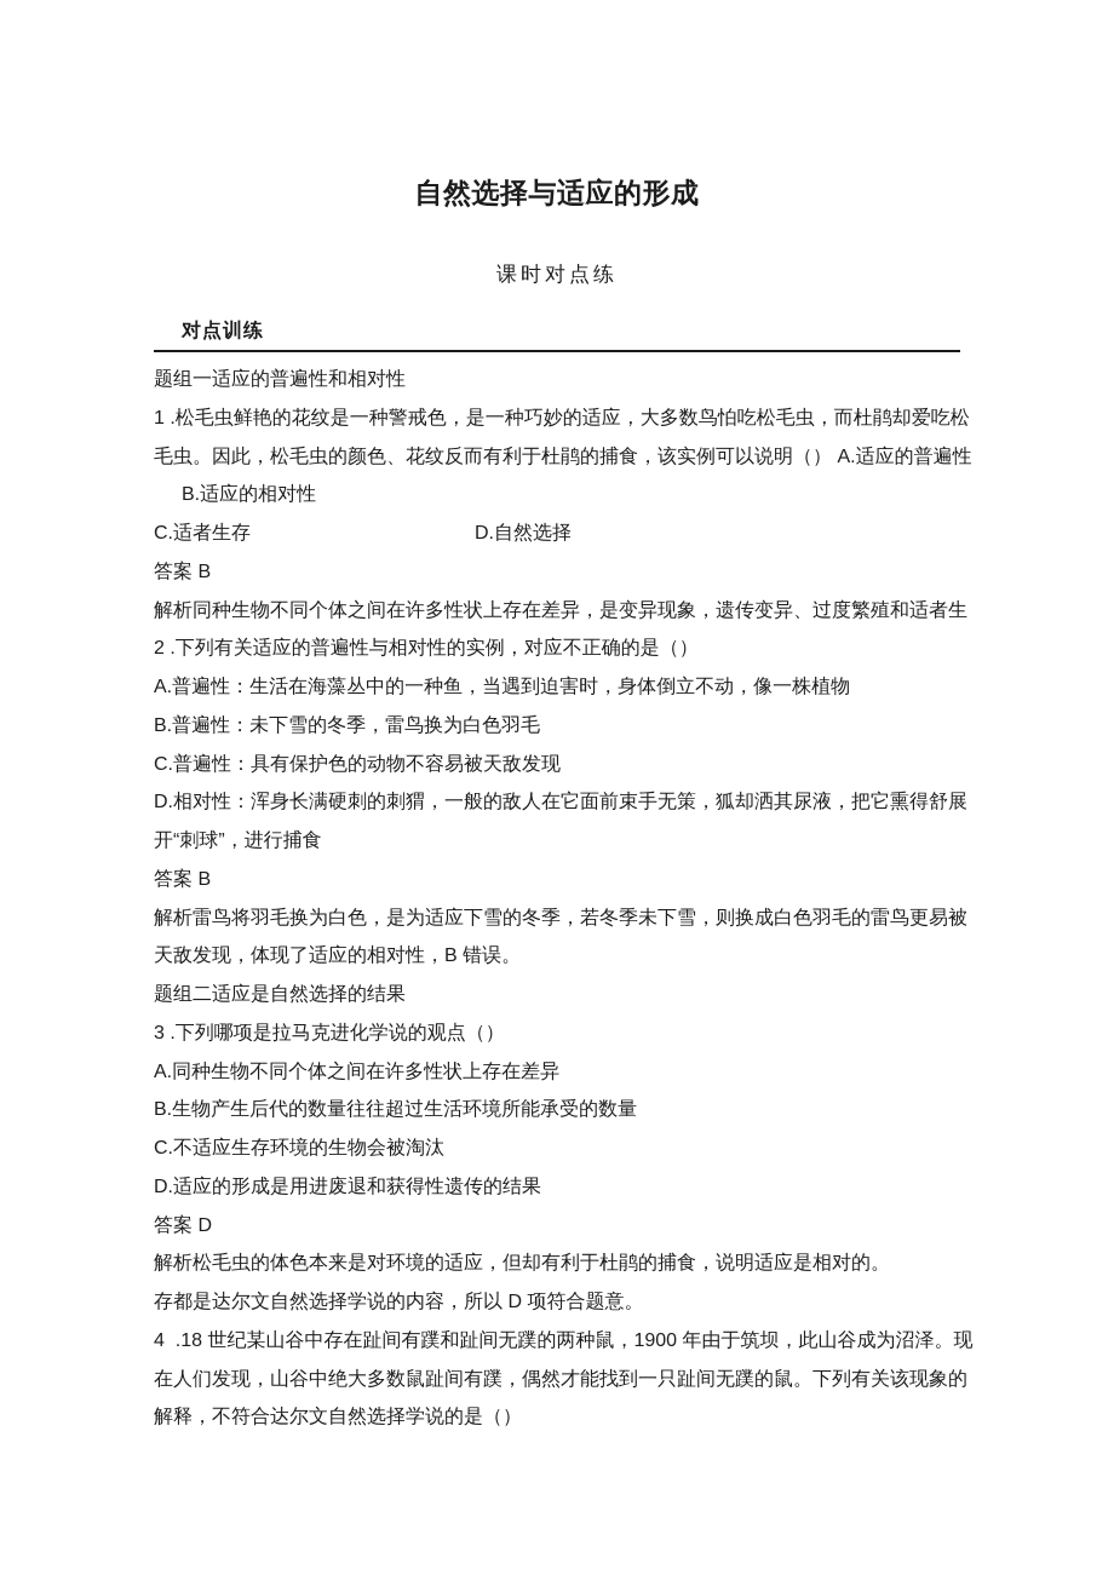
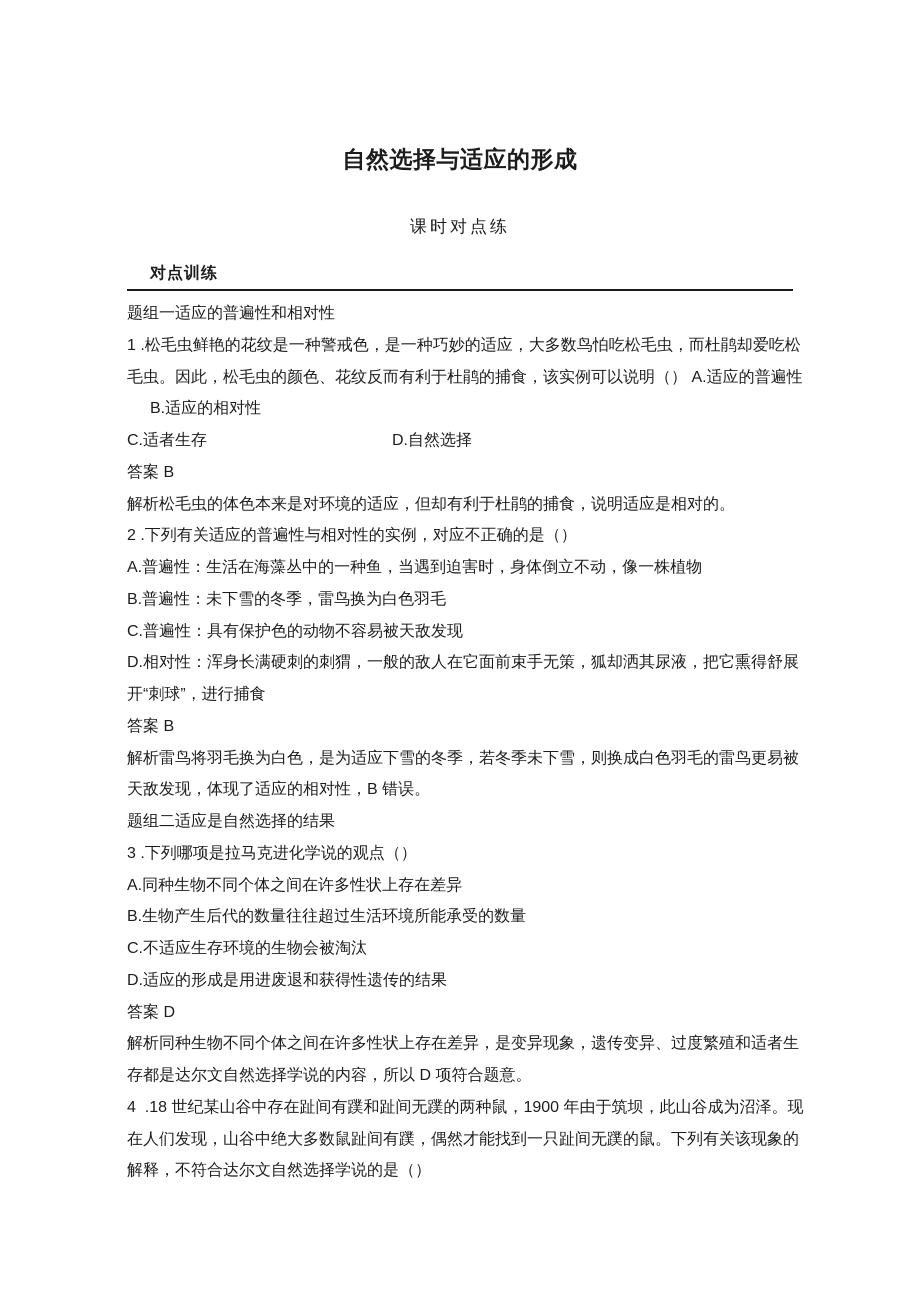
  自然选择与适应的形成
  课时对点练
  对点训练
  题组一适应的普遍性和相对性
  1 .松毛虫鲜艳的花纹是一种警戒色，是一种巧妙的适应，大多数鸟怕吃松毛虫，而杜鹃却爱吃松
  毛虫。因此，松毛虫的颜色、花纹反而有利于杜鹃的捕食，该实例可以说明（） A.适应的普遍性
  B.适应的相对性
  C.适者生存 D.自然选择
  答案 B
- 解析同种生物不同个体之间在许多性状上存在差异，是变异现象，遗传变异、过度繁殖和适者生
+ 解析松毛虫的体色本来是对环境的适应，但却有利于杜鹃的捕食，说明适应是相对的。
  2 .下列有关适应的普遍性与相对性的实例，对应不正确的是（）
  A.普遍性：生活在海藻丛中的一种鱼，当遇到迫害时，身体倒立不动，像一株植物
  B.普遍性：未下雪的冬季，雷鸟换为白色羽毛
  C.普遍性：具有保护色的动物不容易被天敌发现
  D.相对性：浑身长满硬刺的刺猬，一般的敌人在它面前束手无策，狐却洒其尿液，把它熏得舒展
  开“刺球”，进行捕食
  答案 B
  解析雷鸟将羽毛换为白色，是为适应下雪的冬季，若冬季未下雪，则换成白色羽毛的雷鸟更易被
  天敌发现，体现了适应的相对性，B 错误。
  题组二适应是自然选择的结果
  3 .下列哪项是拉马克进化学说的观点（）
  A.同种生物不同个体之间在许多性状上存在差异
  B.生物产生后代的数量往往超过生活环境所能承受的数量
  C.不适应生存环境的生物会被淘汰
  D.适应的形成是用进废退和获得性遗传的结果
  答案 D
- 解析松毛虫的体色本来是对环境的适应，但却有利于杜鹃的捕食，说明适应是相对的。
+ 解析同种生物不同个体之间在许多性状上存在差异，是变异现象，遗传变异、过度繁殖和适者生
  存都是达尔文自然选择学说的内容，所以 D 项符合题意。
  4 .18 世纪某山谷中存在趾间有蹼和趾间无蹼的两种鼠，1900 年由于筑坝，此山谷成为沼泽。现
  在人们发现，山谷中绝大多数鼠趾间有蹼，偶然才能找到一只趾间无蹼的鼠。下列有关该现象的
  解释，不符合达尔文自然选择学说的是（）
